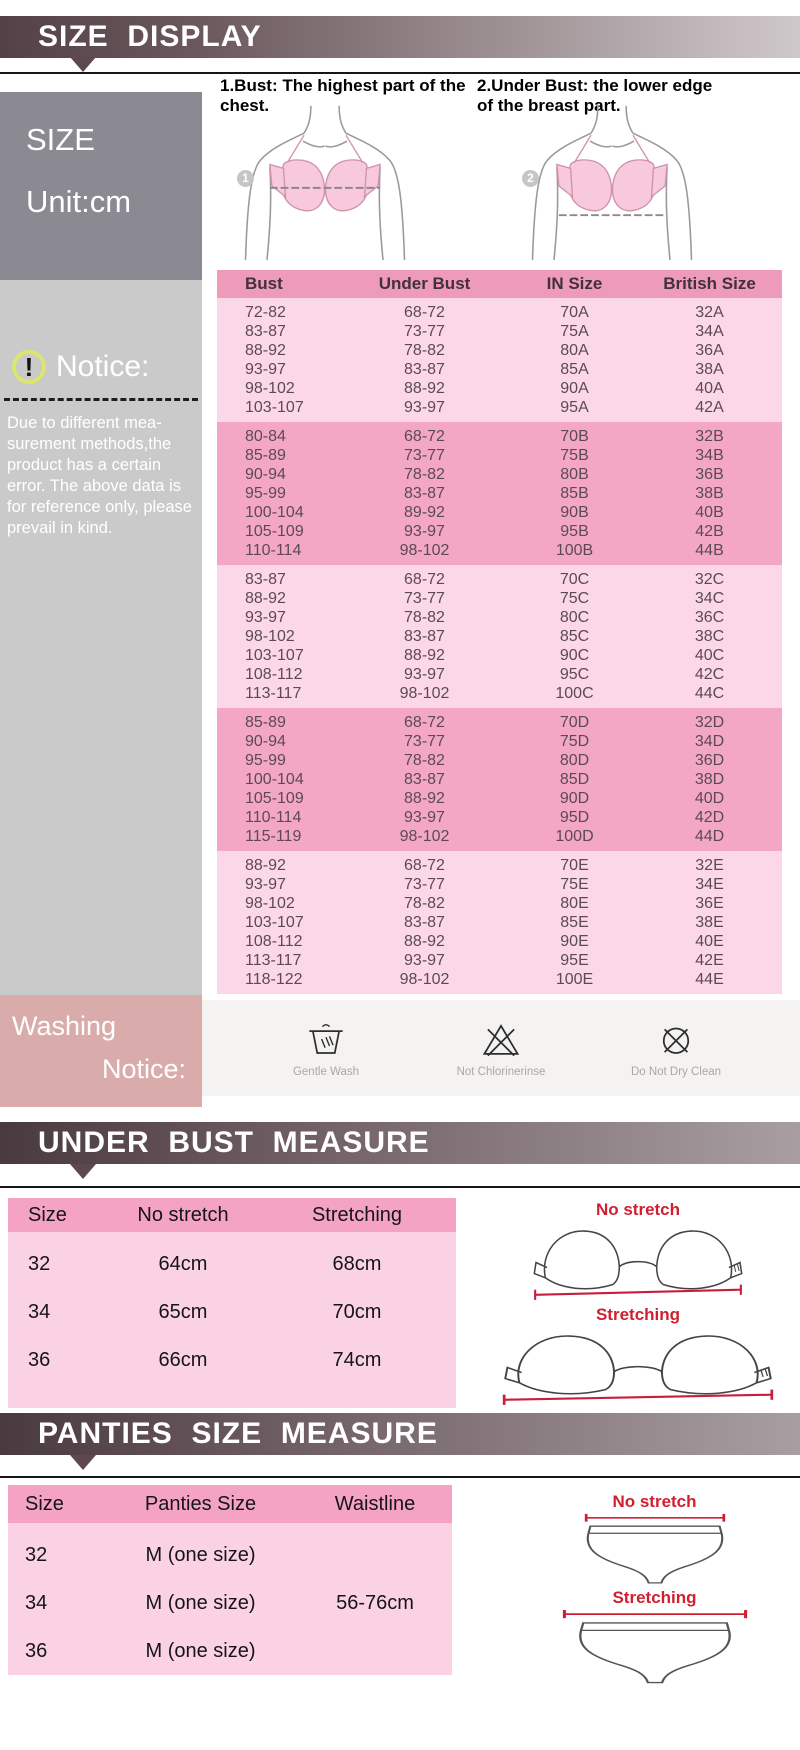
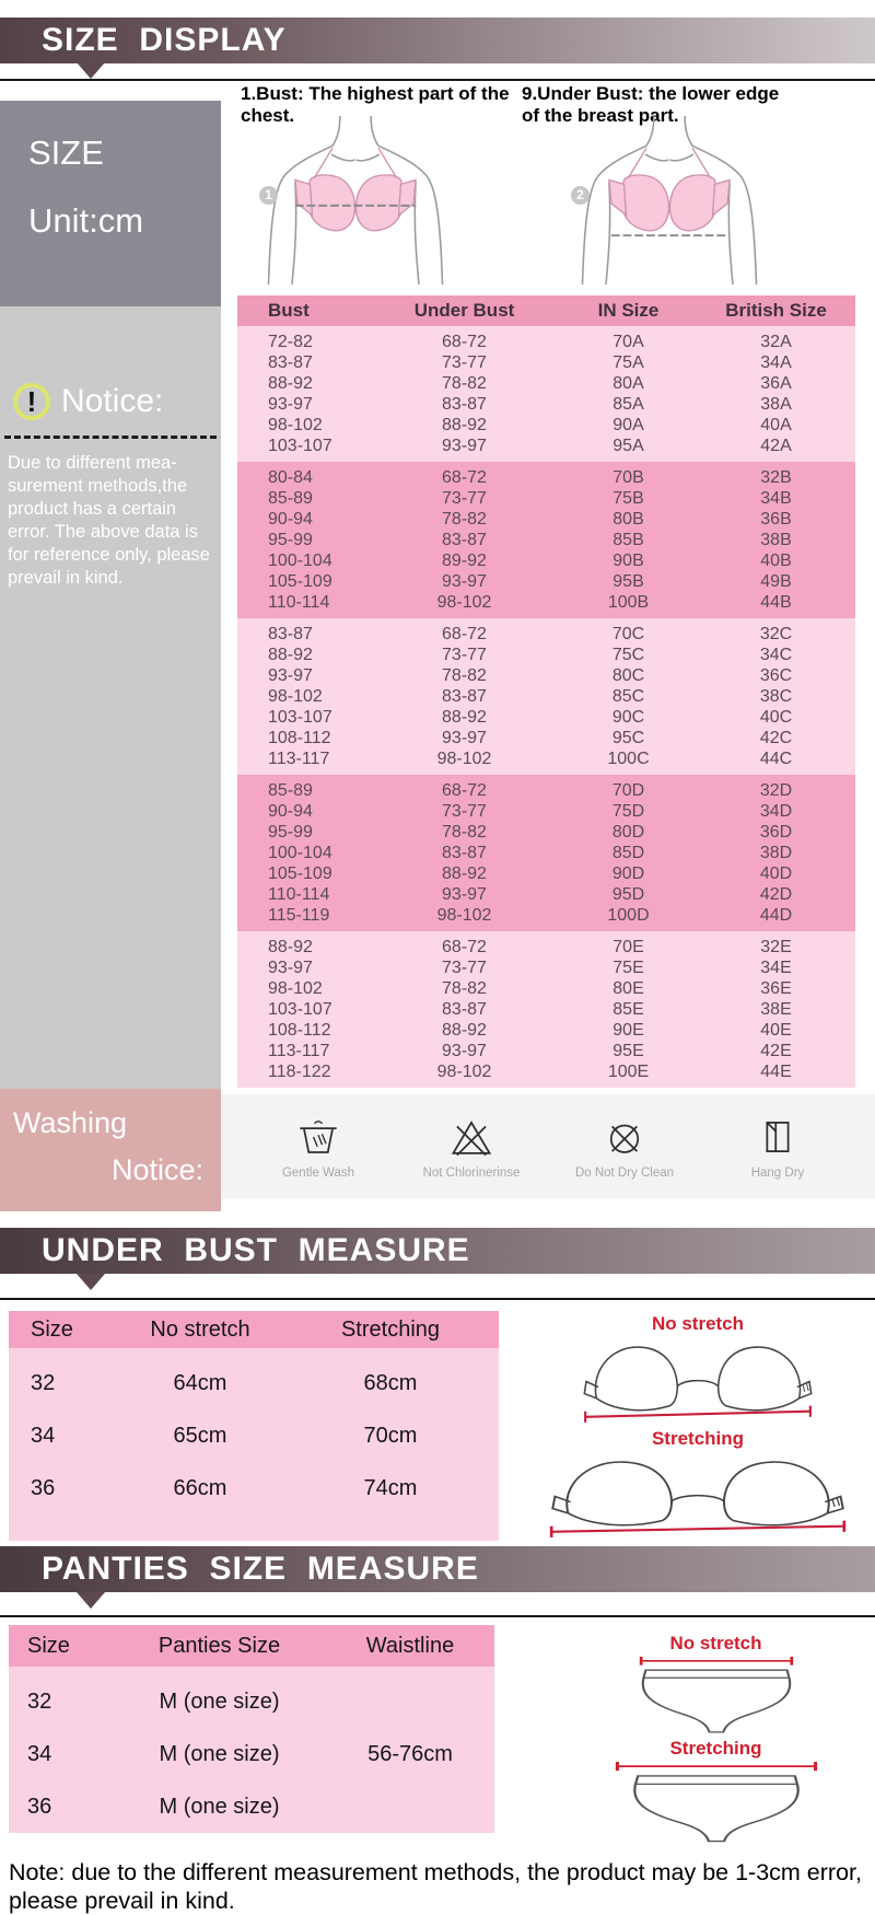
  SIZE DISPLAY
  SIZE
  Unit:cm
  !
  Notice:
  Due to different mea-surement methods,the product has a certain error. The above data is for reference only, please prevail in kind.
  1.Bust: The highest part of the chest.
- 2.Under Bust: the lower edge of the breast part.
+ 9.Under Bust: the lower edge of the breast part.
  1
  2
  Bust
  Under Bust
  IN Size
  British Size
  72-82
  68-72
  70A
  32A
  83-87
  73-77
  75A
  34A
  88-92
  78-82
  80A
  36A
  93-97
  83-87
  85A
  38A
  98-102
  88-92
  90A
  40A
  103-107
  93-97
  95A
  42A
  80-84
  68-72
  70B
  32B
  85-89
  73-77
  75B
  34B
  90-94
  78-82
  80B
  36B
  95-99
  83-87
  85B
  38B
  100-104
  89-92
  90B
  40B
  105-109
  93-97
  95B
- 42B
+ 49B
  110-114
  98-102
  100B
  44B
  83-87
  68-72
  70C
  32C
  88-92
  73-77
  75C
  34C
  93-97
  78-82
  80C
  36C
  98-102
  83-87
  85C
  38C
  103-107
  88-92
  90C
  40C
  108-112
  93-97
  95C
  42C
  113-117
  98-102
  100C
  44C
  85-89
  68-72
  70D
  32D
  90-94
  73-77
  75D
  34D
  95-99
  78-82
  80D
  36D
  100-104
  83-87
  85D
  38D
  105-109
  88-92
  90D
  40D
  110-114
  93-97
  95D
  42D
  115-119
  98-102
  100D
  44D
  88-92
  68-72
  70E
  32E
  93-97
  73-77
  75E
  34E
  98-102
  78-82
  80E
  36E
  103-107
  83-87
  85E
  38E
  108-112
  88-92
  90E
  40E
  113-117
  93-97
  95E
  42E
  118-122
  98-102
  100E
  44E
  Washing
  Notice:
  Gentle Wash
  Not Chlorinerinse
  Do Not Dry Clean
+ Hang Dry
  UNDER BUST MEASURE
  Size
  No stretch
  Stretching
  32
  64cm
  68cm
  34
  65cm
  70cm
  36
  66cm
  74cm
  No stretch
  Stretching
  PANTIES SIZE MEASURE
  Size
  Panties Size
  Waistline
  32
  M (one size)
  34
  M (one size)
  56-76cm
  36
  M (one size)
  No stretch
  Stretching
+ Note: due to the different measurement methods, the product may be 1-3cm error, please prevail in kind.
